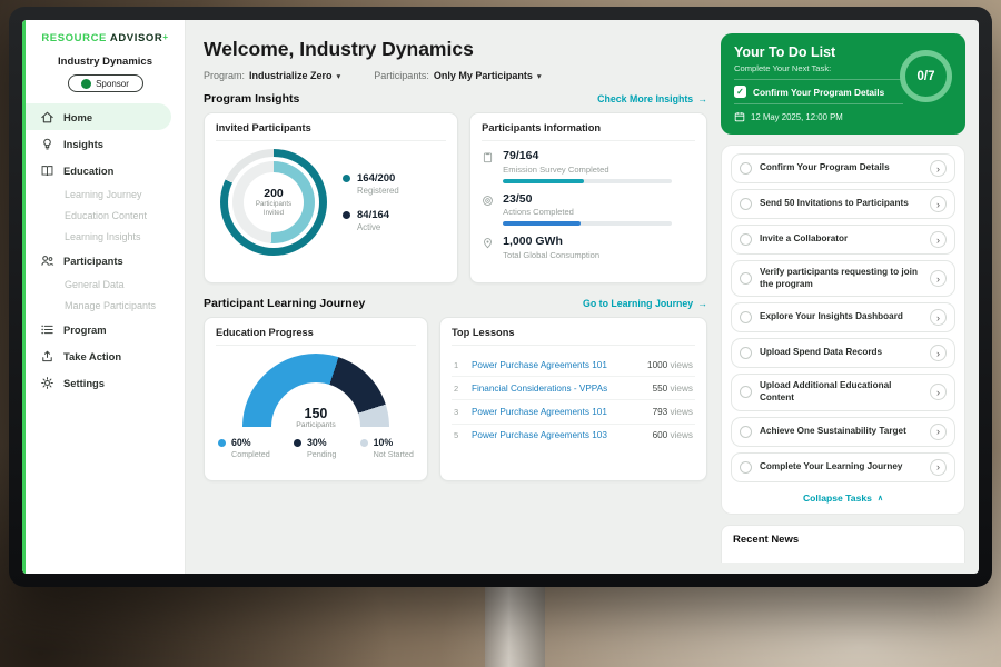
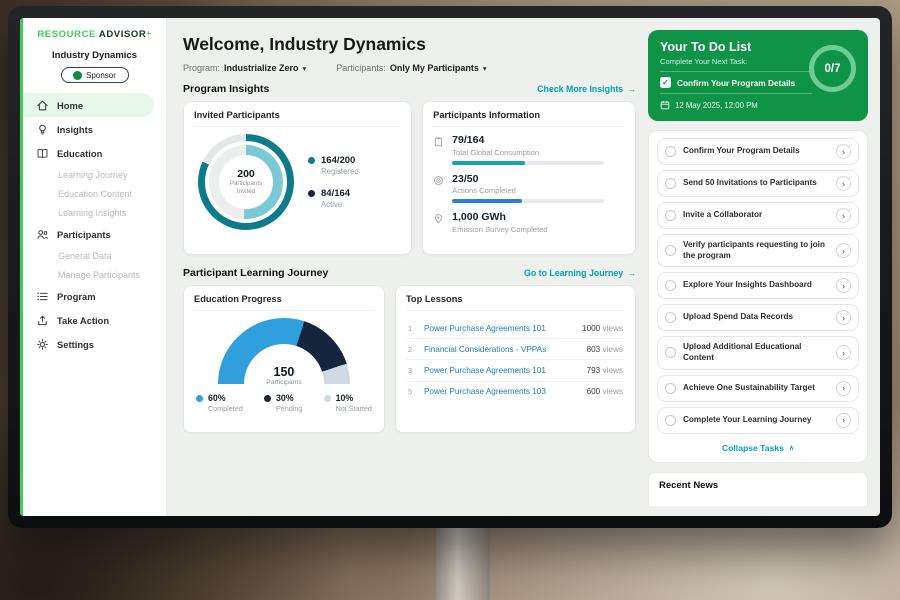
  RESOURCE ADVISOR+
  Industry Dynamics
  Sponsor
  Home
  Insights
  Education
  Learning Journey
  Education Content
  Learning Insights
  Participants
  General Data
  Manage Participants
  Program
  Take Action
  Settings
  Welcome, Industry Dynamics
  Program:
  Industrialize Zero
  ▾
  Participants:
  Only My Participants
  ▾
  Program Insights
  Check More Insights
  →
  Invited Participants
  200
  164/200
  Registered
  84/164
  Active
  Participants Information
  79/164
- Emission Survey Completed
+ Total Global Consumption
  23/50
  Actions Completed
  1,000 GWh
- Total Global Consumption
+ Emission Survey Completed
  Participant Learning Journey
  Go to Learning Journey
  →
  Education Progress
  150
  60%
  Completed
  30%
  Pending
  10%
  Not Started
  Top Lessons
  1
  Power Purchase Agreements 101
  1000 views
  2
  Financial Considerations - VPPAs
- 550 views
+ 803 views
  3
  Power Purchase Agreements 101
  793 views
  5
  Power Purchase Agreements 103
  600 views
  Your To Do List
  Complete Your Next Task:
  ✓
  Confirm Your Program Details
  12 May 2025, 12:00 PM
  0/7
  Confirm Your Program Details
  ›
  Send 50 Invitations to Participants
  ›
  Invite a Collaborator
  ›
  Verify participants requesting to join the program
  ›
  Explore Your Insights Dashboard
  ›
  Upload Spend Data Records
  ›
  Upload Additional Educational Content
  ›
  Achieve One Sustainability Target
  ›
  Complete Your Learning Journey
  ›
  Collapse Tasks
  Recent News
